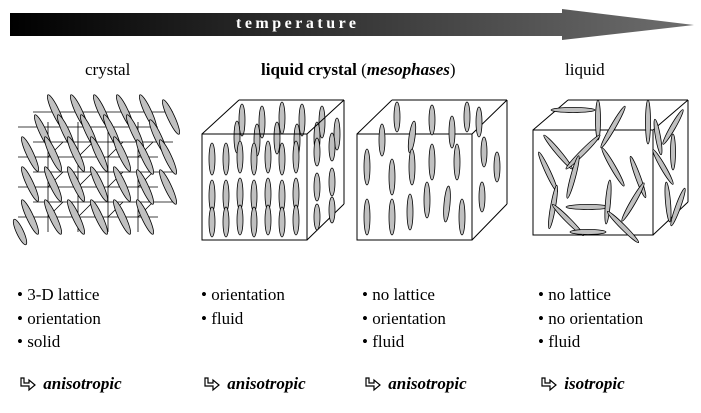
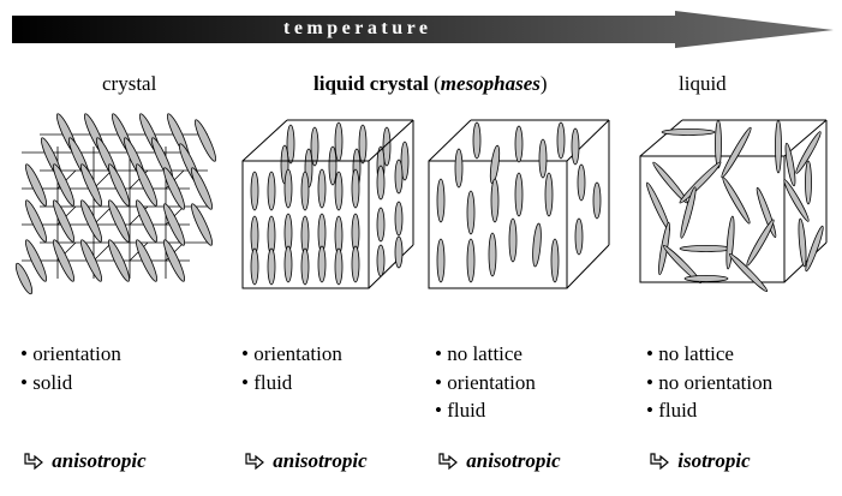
  temperature
  crystal
  liquid crystal (mesophases)
  liquid
- 3-D lattice
  orientation
  solid
  orientation
  fluid
  no lattice
  orientation
  fluid
  no lattice
  no orientation
  fluid
  anisotropic
  anisotropic
  anisotropic
  isotropic
